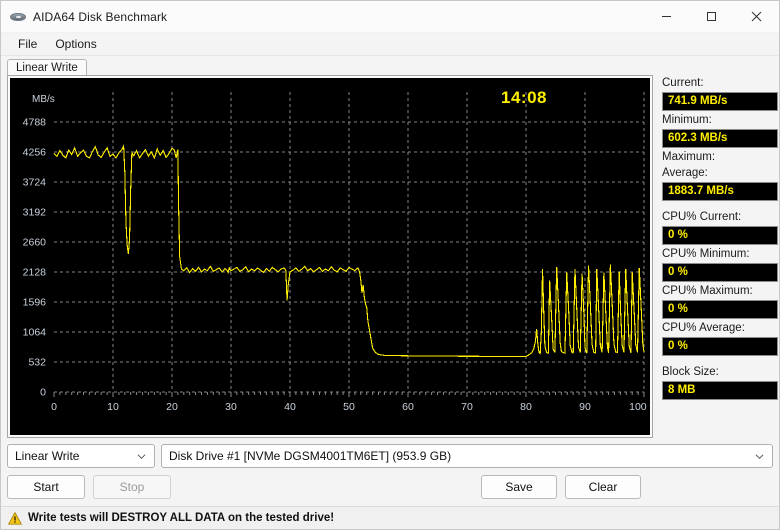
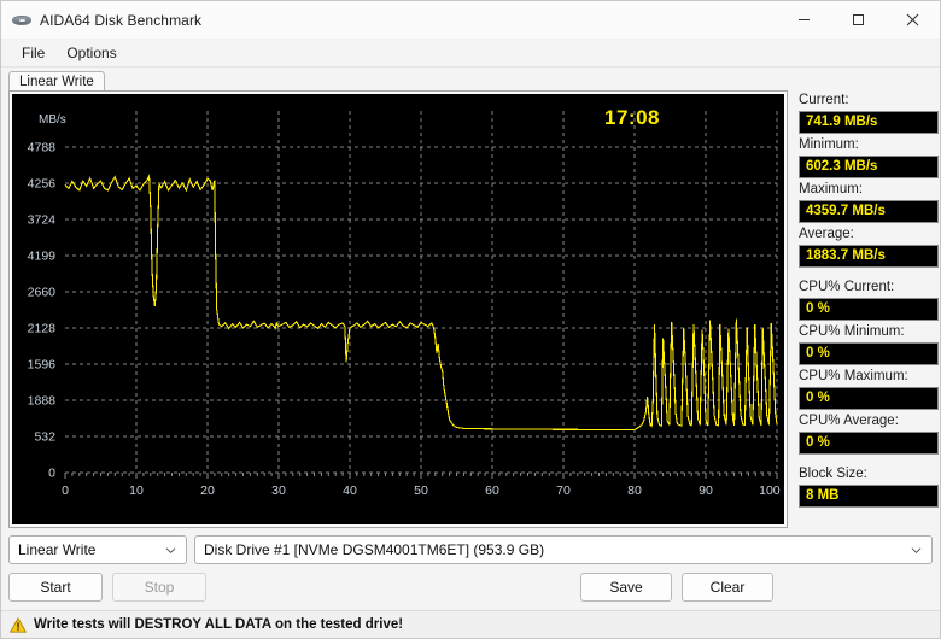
  AIDA64 Disk Benchmark
  File
  Options
  Linear Write
  MB/s
  0
  532
- 1064
+ 1888
  1596
  2128
  2660
- 3192
+ 4199
  3724
  4256
  4788
  0
  10
  20
  30
  40
  50
  60
  70
  80
  90
  100
- 14:08
+ 17:08
  Current:
  741.9 MB/s
  Minimum:
  602.3 MB/s
  Maximum:
+ 4359.7 MB/s
  Average:
  1883.7 MB/s
  CPU% Current:
  0 %
  CPU% Minimum:
  0 %
  CPU% Maximum:
  0 %
  CPU% Average:
  0 %
  Block Size:
  8 MB
  Linear Write
  Disk Drive #1 [NVMe DGSM4001TM6ET] (953.9 GB)
  Start
  Stop
  Save
  Clear
  Write tests will DESTROY ALL DATA on the tested drive!
